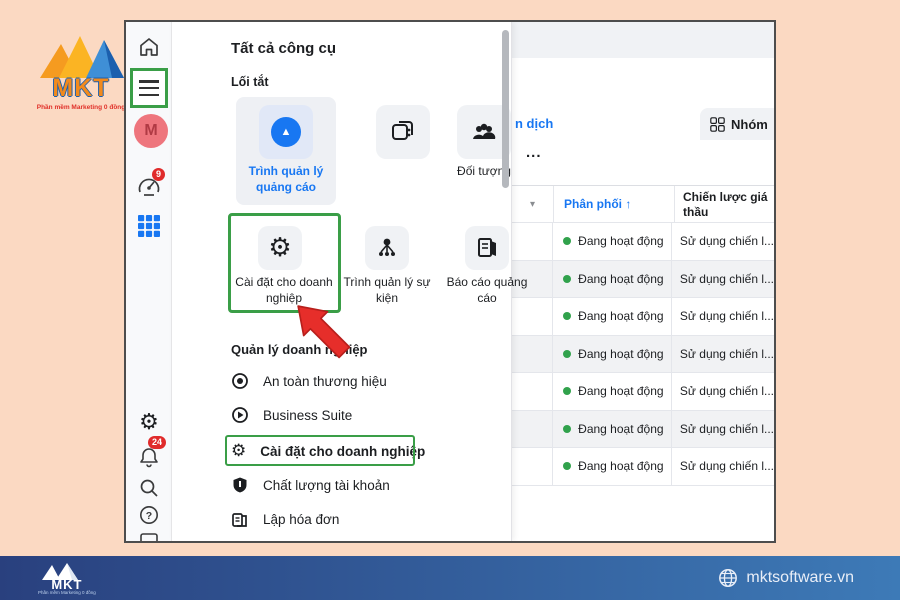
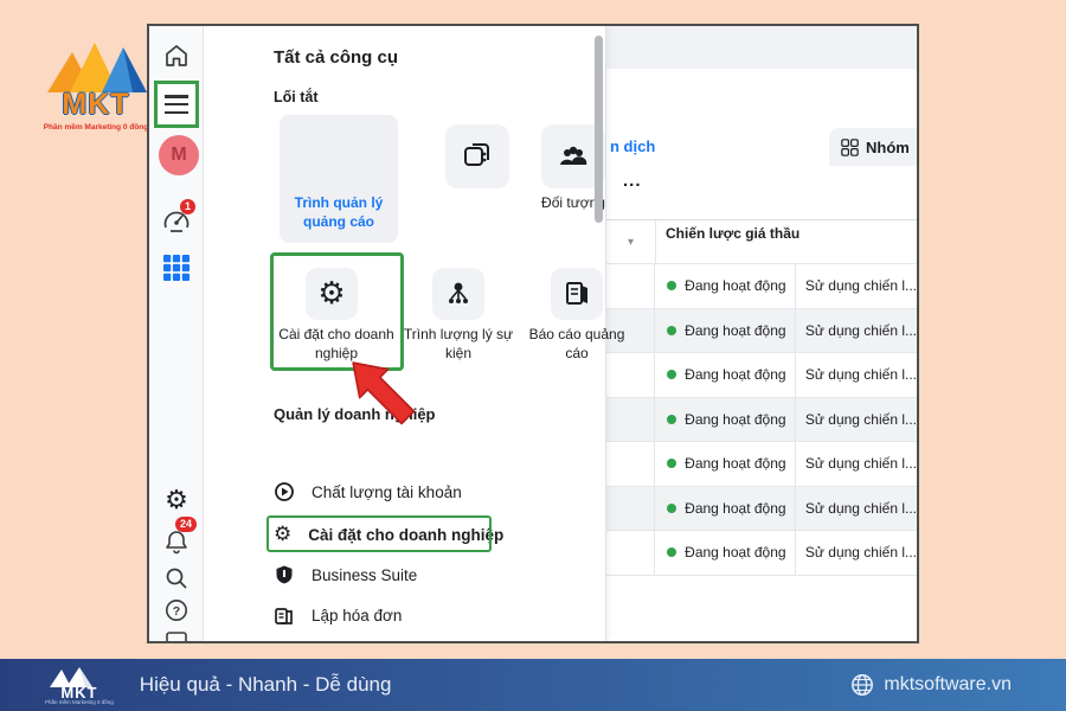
  MKT
  n dịch
  Nhóm
  ...
  ▾
- Phân phối ↑
  Chiến lược giá thầu
  Đang hoạt động
  Sử dụng chiến l...
  Đang hoạt động
  Sử dụng chiến l...
  Đang hoạt động
  Sử dụng chiến l...
  Đang hoạt động
  Sử dụng chiến l...
  Đang hoạt động
  Sử dụng chiến l...
  Đang hoạt động
  Sử dụng chiến l...
  Đang hoạt động
  Sử dụng chiến l...
  M
- 9
+ 1
  ⚙
  24
  ?
  Tất cả công cụ
  Lối tắt
- ▲
  Trình quản lý quảng cáo
  Đối tượn
  ⚙
  Cài đặt cho doanh nghiệp
- Trình quản lý sự kiện
+ Trình lượng lý sự kiện
  Báo cáo quảng cáo
  Quản lý doanh niệp
- An toàn thương hiệu
- Business Suite
+ Chất lượng tài khoản
  ⚙
  Cài đặt cho doanh nghiệp
- Chất lượng tài khoản
+ Business Suite
  Lập hóa đơn
  MKT
+ Hiệu quả - Nhanh - Dễ dùng
  mktsoftware.vn
